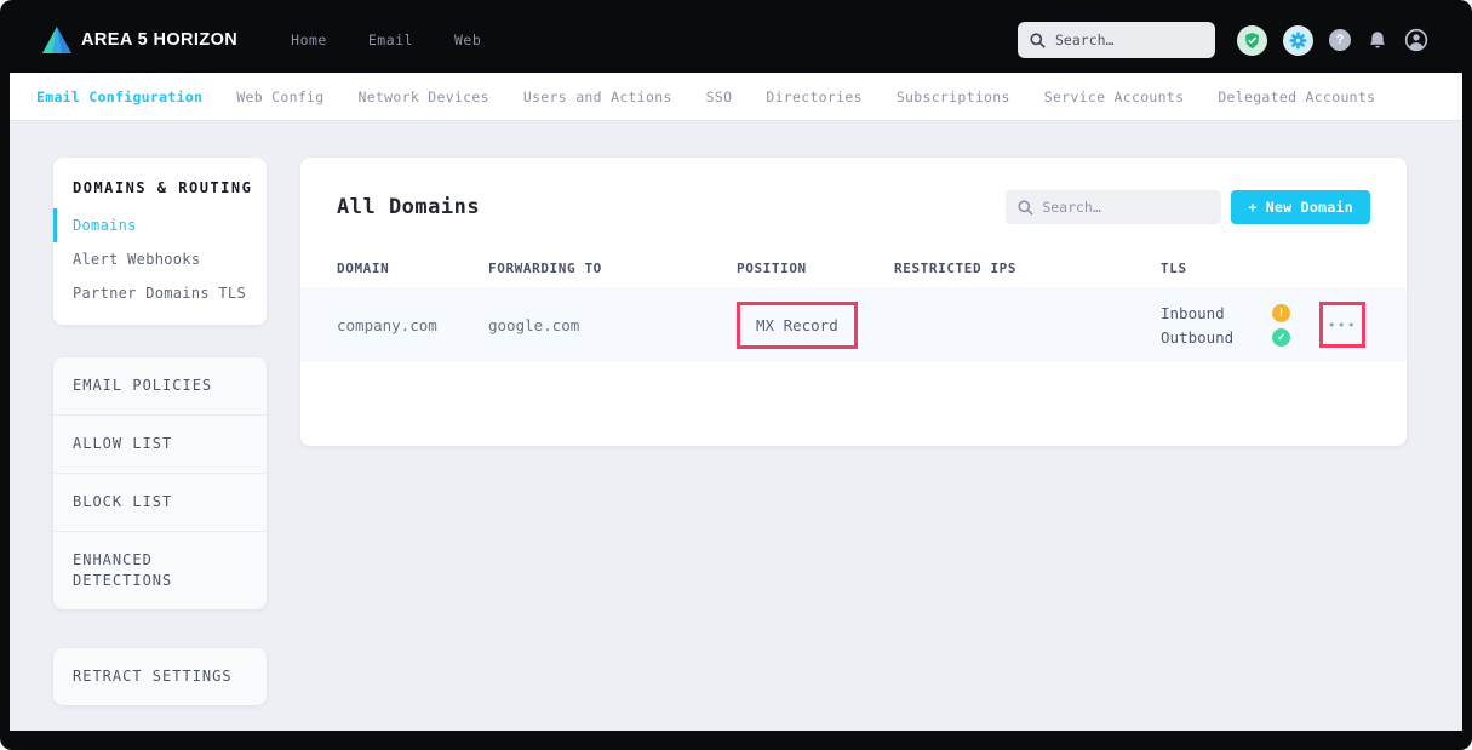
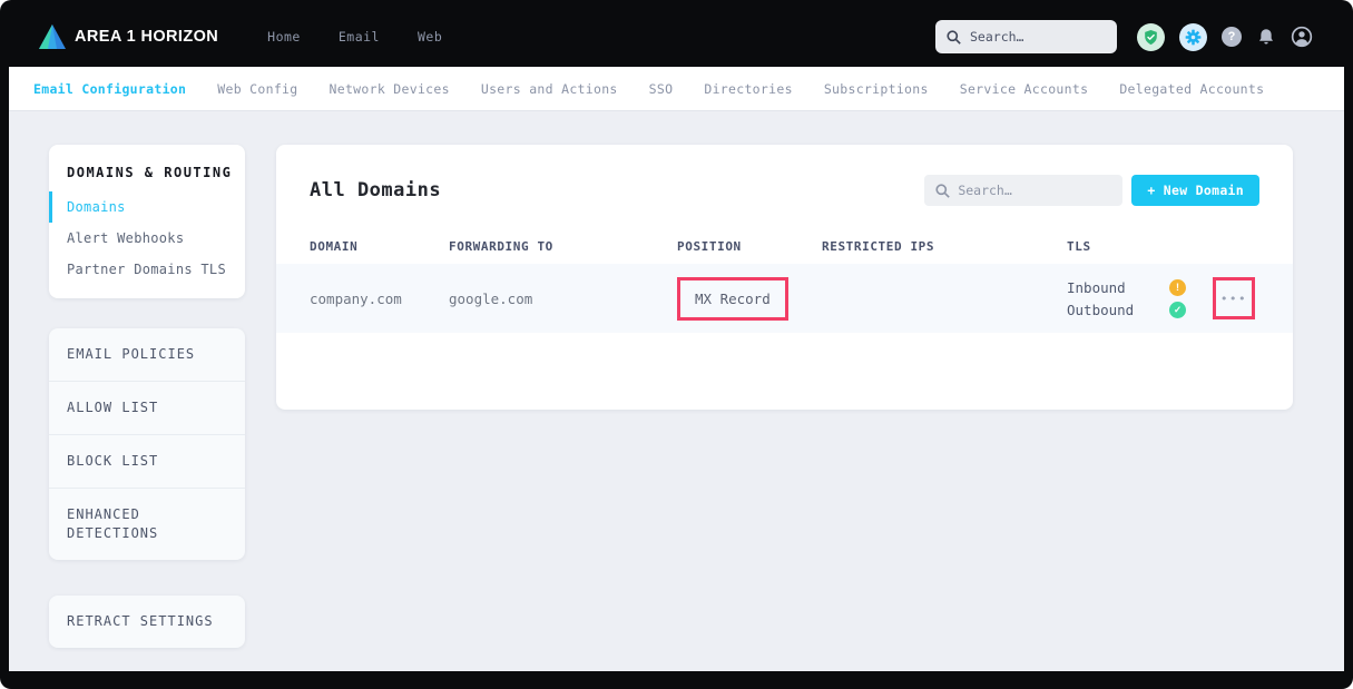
- AREA 5 HORIZON
+ AREA 1 HORIZON
  Home
  Email
  Web
  Search…
  ?
  Email Configuration
  Web Config
  Network Devices
  Users and Actions
  SSO
  Directories
  Subscriptions
  Service Accounts
  Delegated Accounts
  DOMAINS & ROUTING
  Domains
  Alert Webhooks
  Partner Domains TLS
  EMAIL POLICIES
  ALLOW LIST
  BLOCK LIST
  ENHANCED DETECTIONS
  RETRACT SETTINGS
  All Domains
  Search…
  + New Domain
  DOMAIN
  FORWARDING TO
  POSITION
  RESTRICTED IPS
  TLS
  company.com
  google.com
  MX Record
  Inbound
  !
  Outbound
  ✓
  •••
